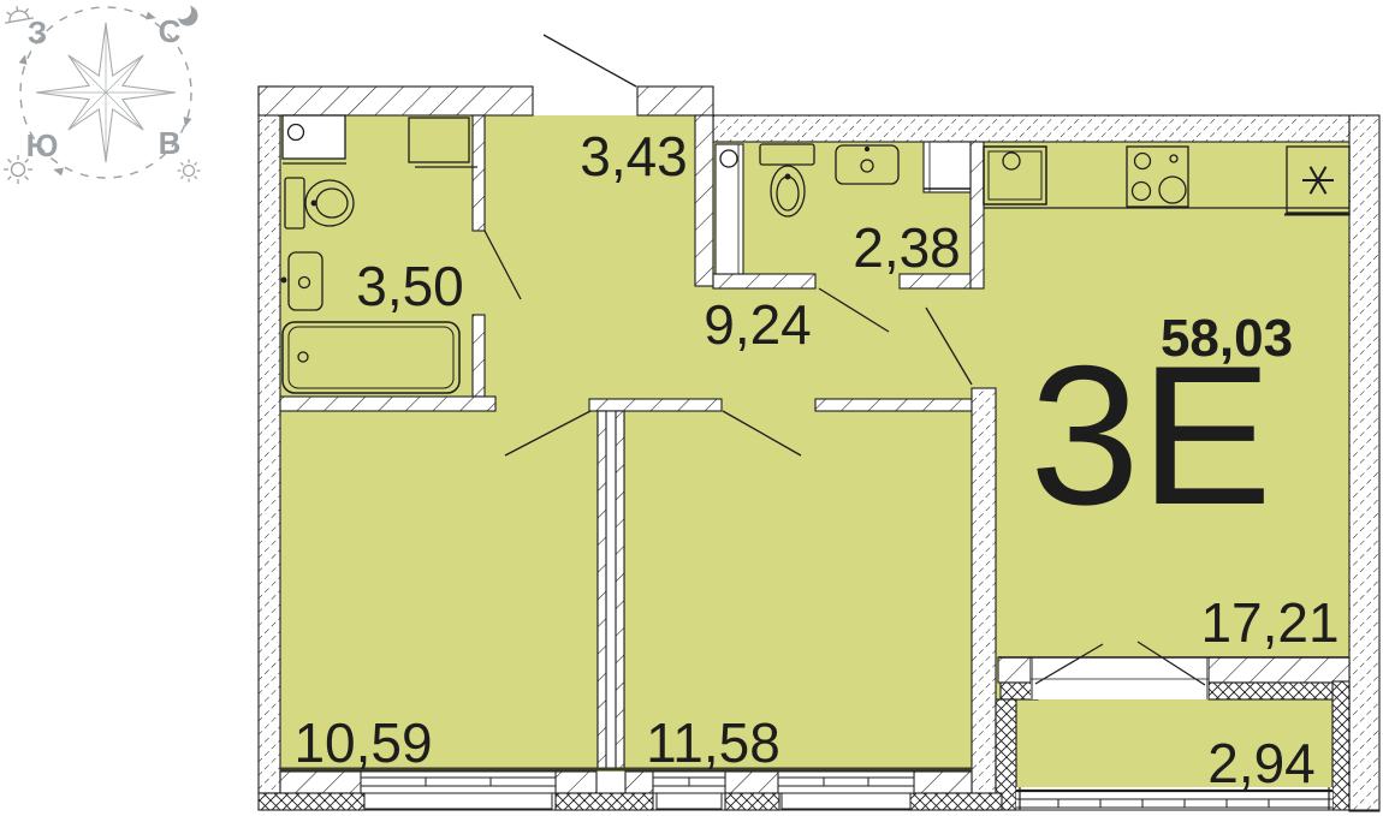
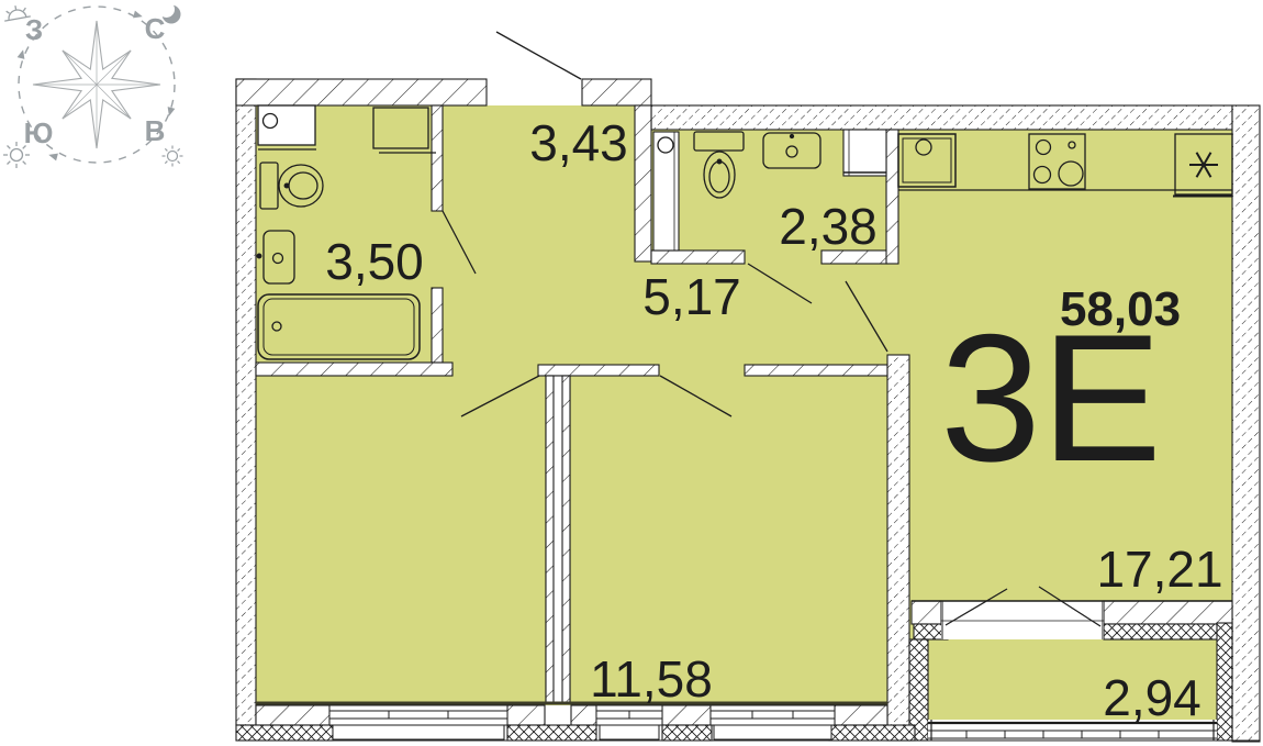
  З
  С
  Ю
  В
  3,43
  3,50
  2,38
- 9,24
+ 5,17
- 10,59
  11,58
  17,21
  2,94
  58,03
  3Е
